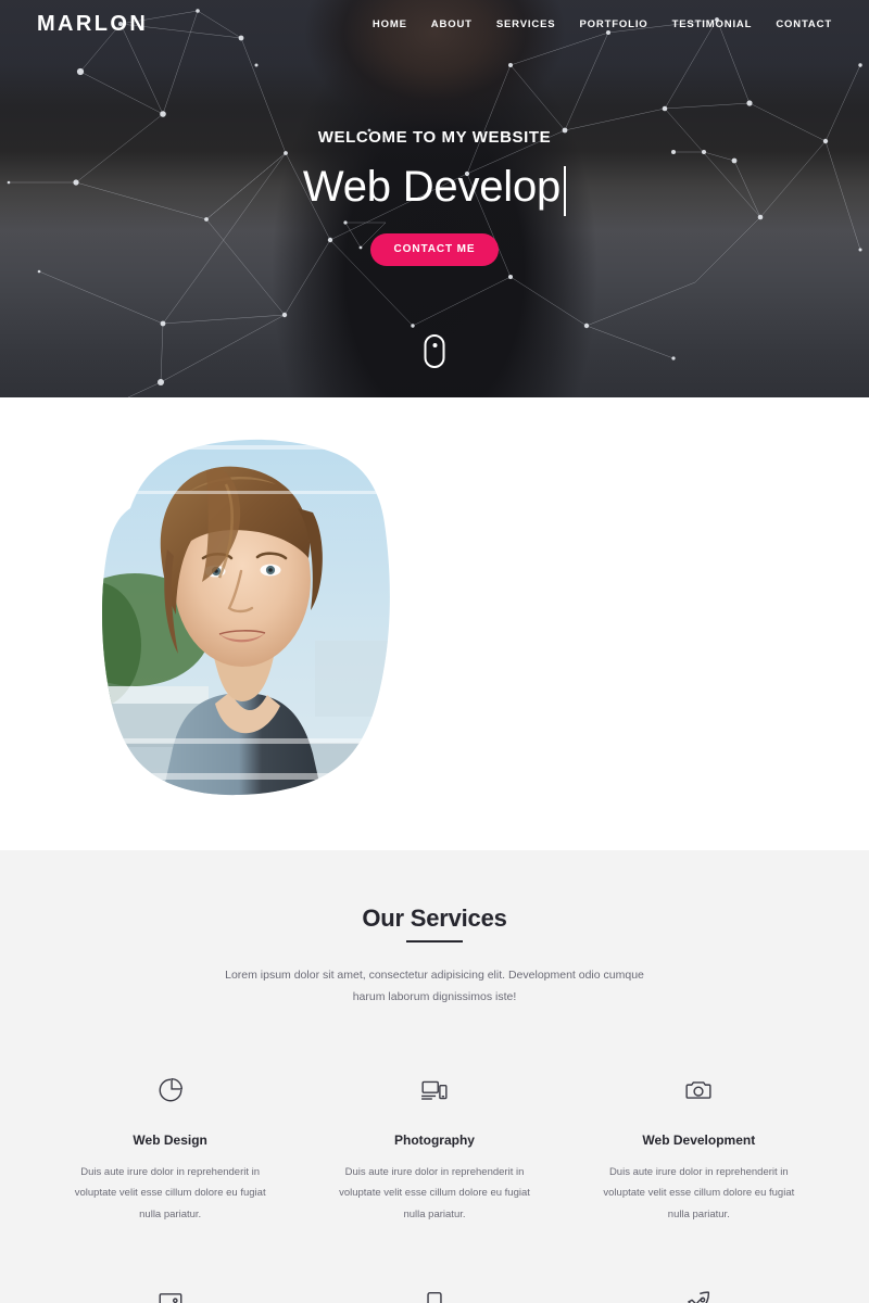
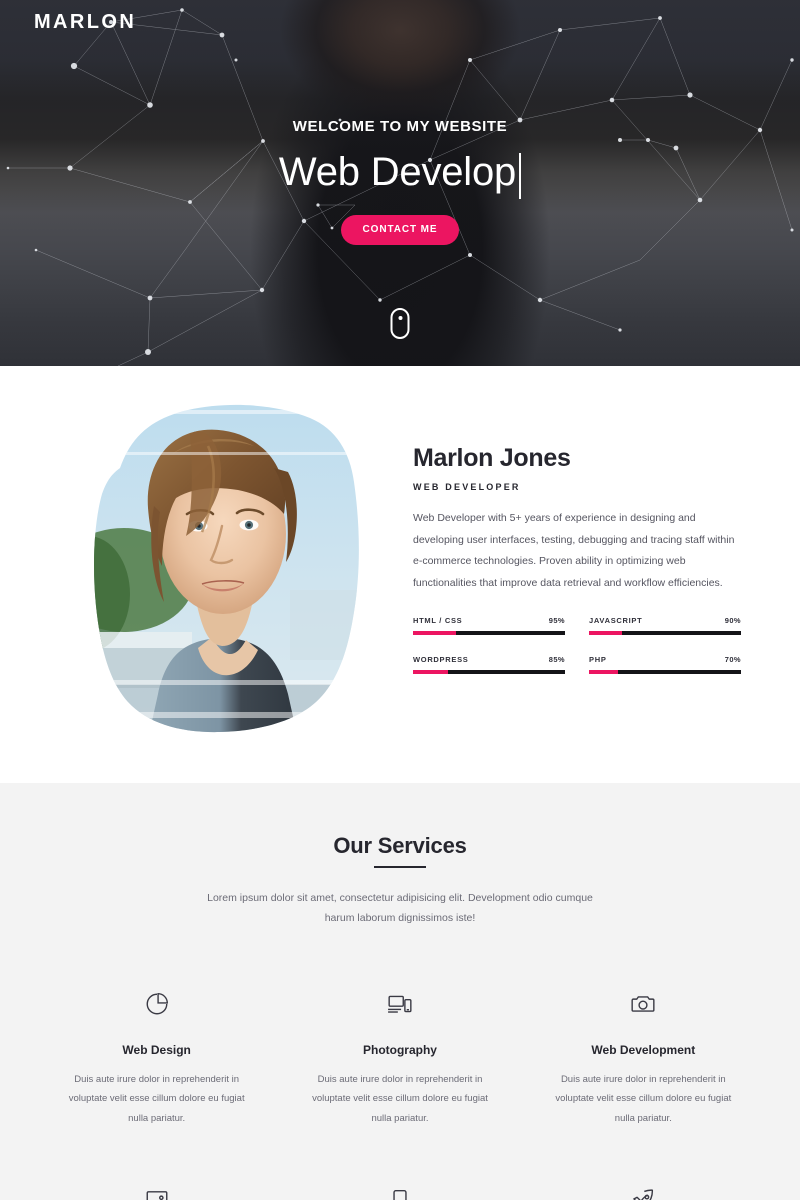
  MARLON
- HOME
- ABOUT
- SERVICES
- PORTFOLIO
- TESTIMONIAL
- CONTACT
  WELCOME TO MY WEBSITE
  Web Develop
  CONTACT ME
+ Marlon Jones
+ WEB DEVELOPER
+ Web Developer with 5+ years of experience in designing and developing user interfaces, testing, debugging and tracing staff within e-commerce technologies. Proven ability in optimizing web functionalities that improve data retrieval and workflow efficiencies.
+ HTML / CSS
+ 95%
+ JAVASCRIPT
+ 90%
+ WORDPRESS
+ 85%
+ PHP
+ 70%
  Our Services
  Lorem ipsum dolor sit amet, consectetur adipisicing elit. Development odio cumque harum laborum dignissimos iste!
  Web Design
  Duis aute irure dolor in reprehenderit in voluptate velit esse cillum dolore eu fugiat nulla pariatur.
  Photography
  Duis aute irure dolor in reprehenderit in voluptate velit esse cillum dolore eu fugiat nulla pariatur.
  Web Development
  Duis aute irure dolor in reprehenderit in voluptate velit esse cillum dolore eu fugiat nulla pariatur.
